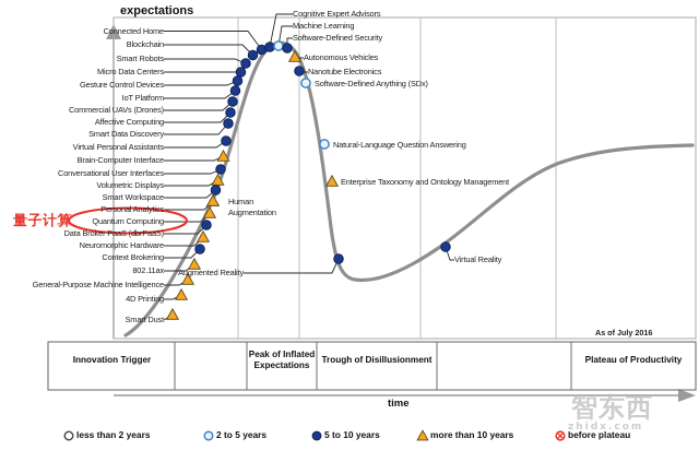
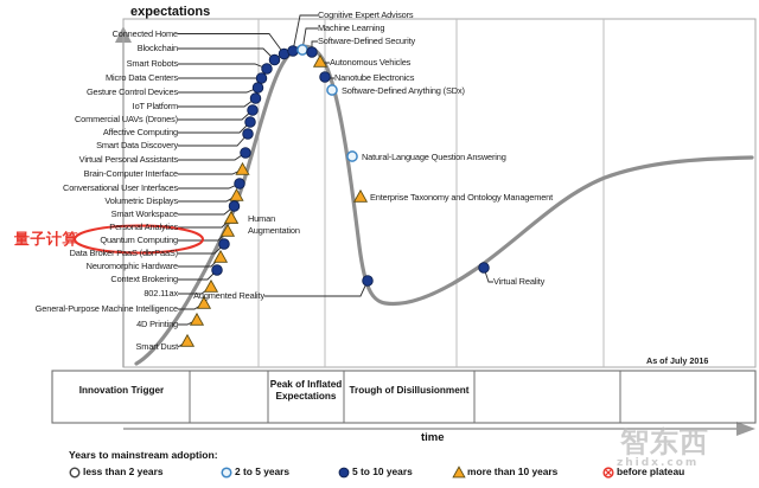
  expectations
  time
  As of July 2016
  Innovation Trigger
  Peak of Inflated Expectations
  Trough of Disillusionment
- Plateau of Productivity
  Connected Home
  Blockchain
  Smart Robots
  Micro Data Centers
  Gesture Control Devices
  IoT Platform
  Commercial UAVs (Drones)
  Affective Computing
  Smart Data Discovery
  Virtual Personal Assistants
  Brain-Computer Interface
  Conversational User Interfaces
  Volumetric Displays
  Smart Workspace
  Personal Analytics
  Quantum Computing
  Data Broker PaaS (dbrPaaS)
  Neuromorphic Hardware
  Context Brokering
  802.11ax
  General-Purpose Machine Intelligence
  4D Printing
  Smart Dust
  Cognitive Expert Advisors
  Machine Learning
  Software-Defined Security
  Autonomous Vehicles
  Nanotube Electronics
  Software-Defined Anything (SDx)
  Natural-Language Question Answering
  Enterprise Taxonomy and Ontology Management
  Augmented Reality
  Virtual Reality
  Human Augmentation
  量子计算
+ Years to mainstream adoption:
  less than 2 years
  2 to 5 years
  5 to 10 years
  more than 10 years
  before plateau
  智东西
  zhidx.com
